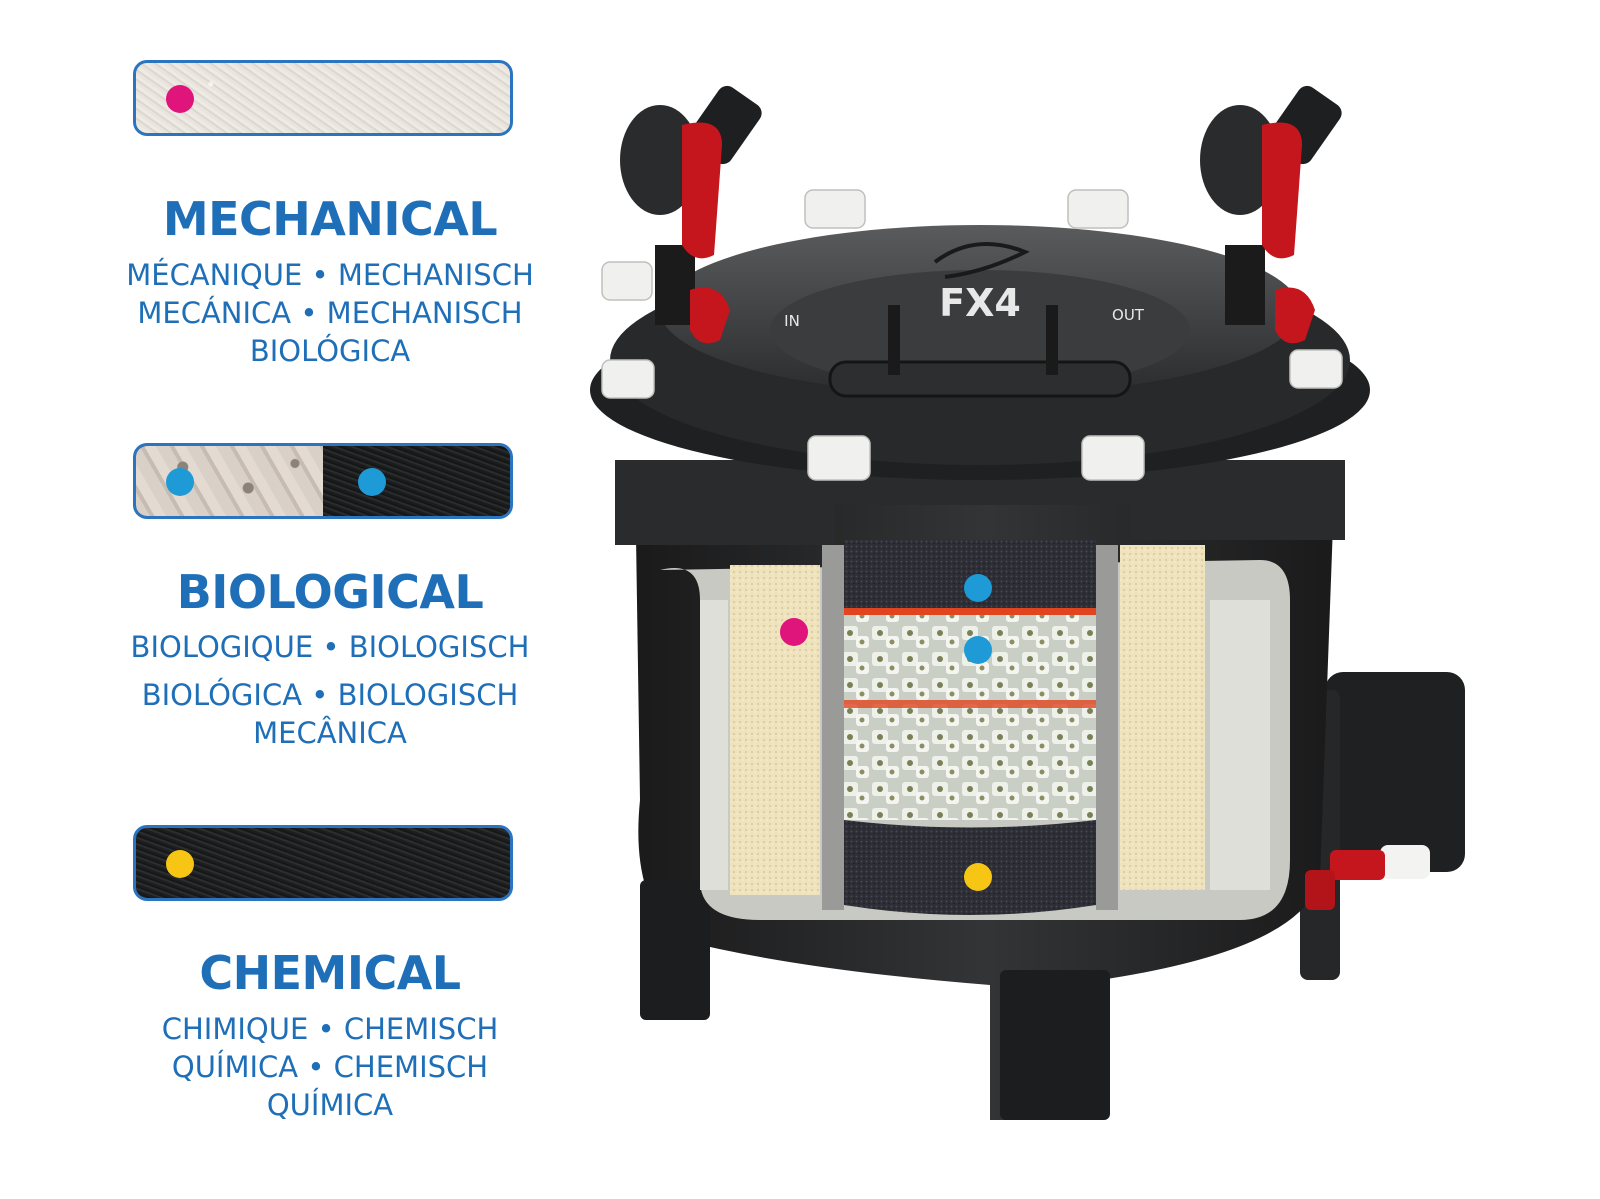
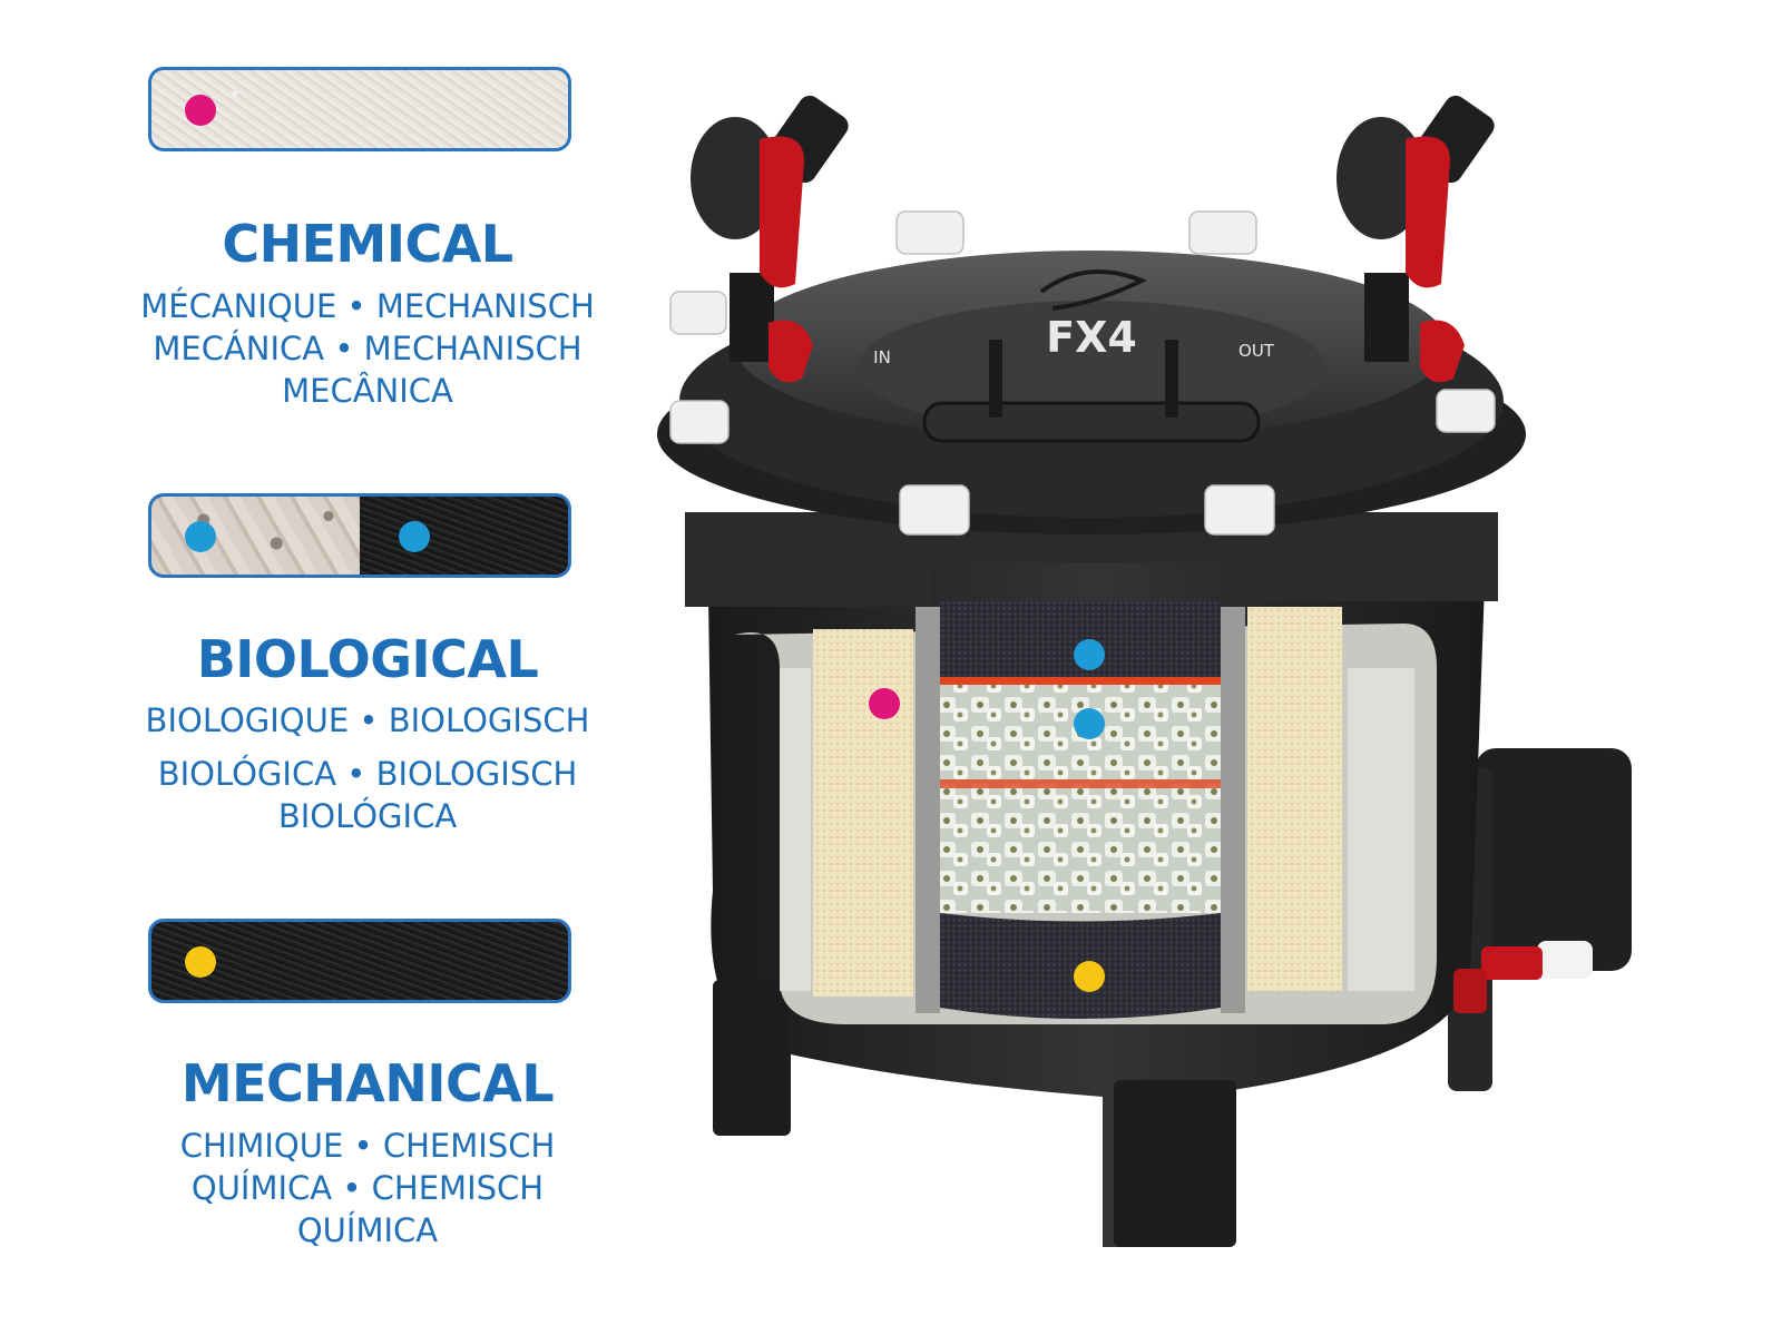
- MECHANICAL
+ CHEMICAL
  MÉCANIQUE • MECHANISCH
  MECÁNICA • MECHANISCH
- BIOLÓGICA
+ MECÂNICA
  BIOLOGICAL
  BIOLOGIQUE • BIOLOGISCH
  BIOLÓGICA • BIOLOGISCH
- MECÂNICA
+ BIOLÓGICA
- CHEMICAL
+ MECHANICAL
  CHIMIQUE • CHEMISCH
  QUÍMICA • CHEMISCH
  QUÍMICA
  FX4
  IN
  OUT
